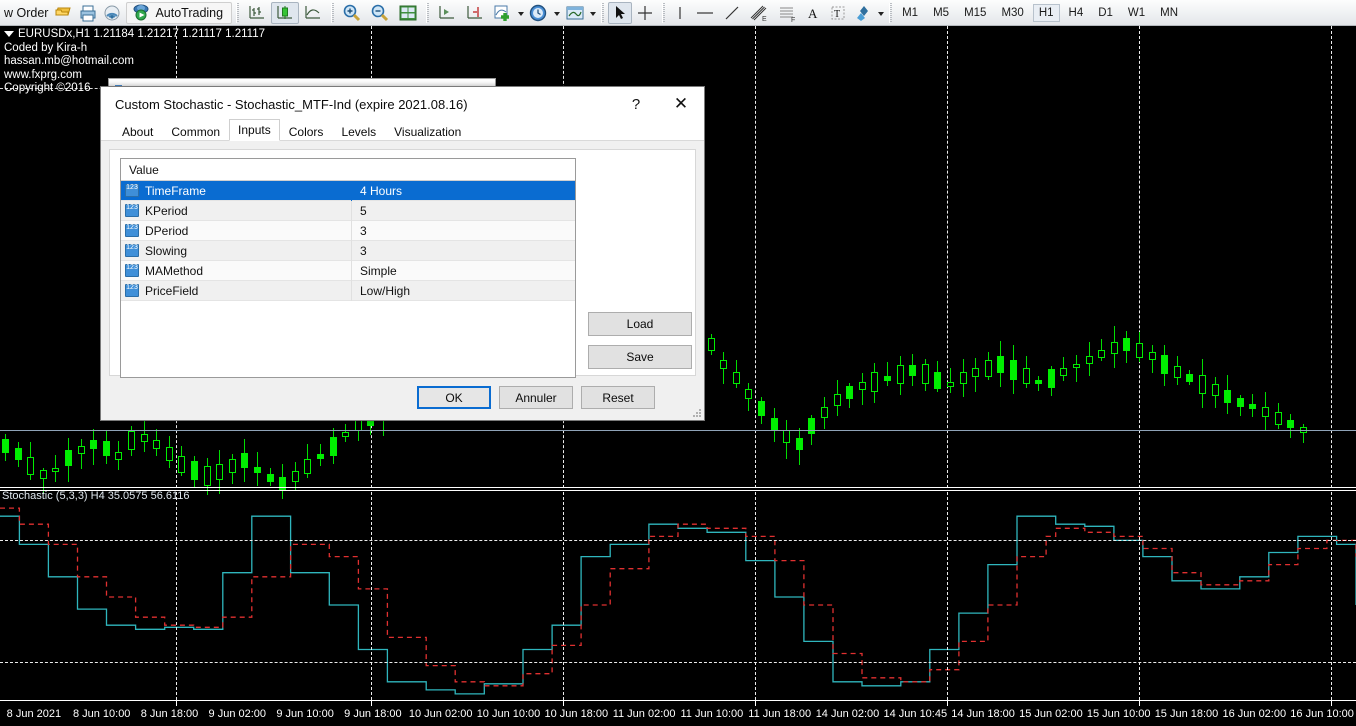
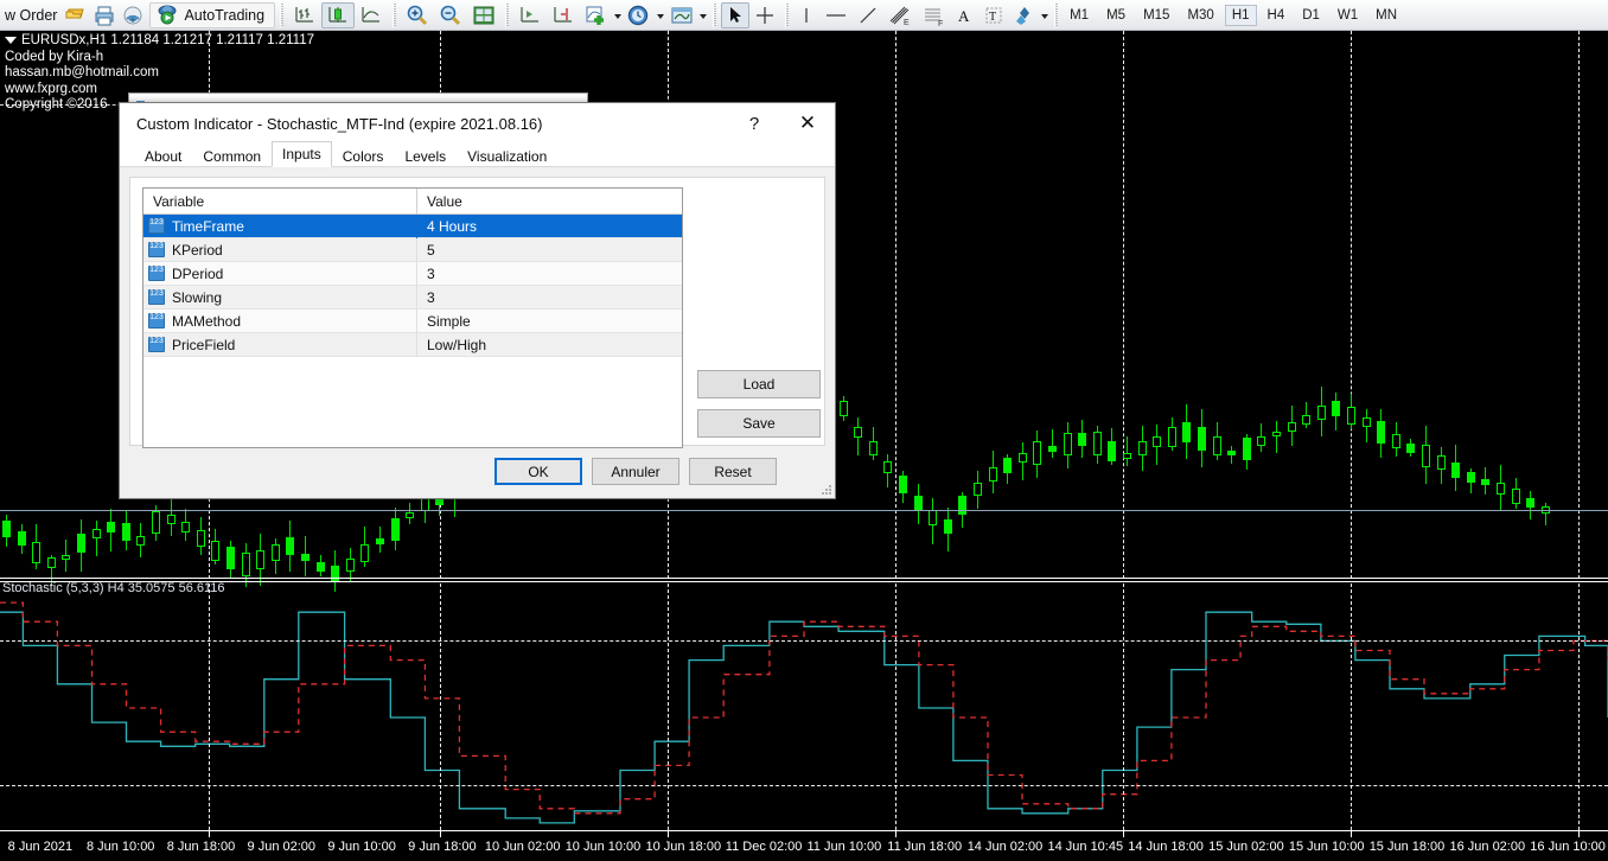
  w Order
  AutoTrading
  A
  T
  M1
  M5
  M15
  M30
  H1
  H4
  D1
  W1
  MN
  EURUSDx,H1 1.21184 1.21217 1.21117 1.21117
  Coded by Kira-h
  hassan.mb@hotmail.com
  www.fxprg.com
  Copyright ©2016
  Stochastic (5,3,3) H4 35.0575 56.6116
  8 Jun 2021
  8 Jun 10:00
  8 Jun 18:00
  9 Jun 02:00
  9 Jun 10:00
  9 Jun 18:00
  10 Jun 02:00
  10 Jun 10:00
  10 Jun 18:00
- 11 Jun 02:00
+ 11 Dec 02:00
  11 Jun 10:00
  11 Jun 18:00
  14 Jun 02:00
  14 Jun 10:45
  14 Jun 18:00
  15 Jun 02:00
  15 Jun 10:00
  15 Jun 18:00
  16 Jun 02:00
  16 Jun 10:00
- Custom Stochastic - Stochastic_MTF-Ind (expire 2021.08.16)
+ Custom Indicator - Stochastic_MTF-Ind (expire 2021.08.16)
  ?
  ✕
  About Common Inputs Colors Levels Visualization
+ Variable
  Value
  TimeFrame
  4 Hours
  KPeriod
  5
  DPeriod
  3
  Slowing
  3
  MAMethod
  Simple
  PriceField
  Low/High
  Load
  Save
  OK
  Annuler
  Reset
